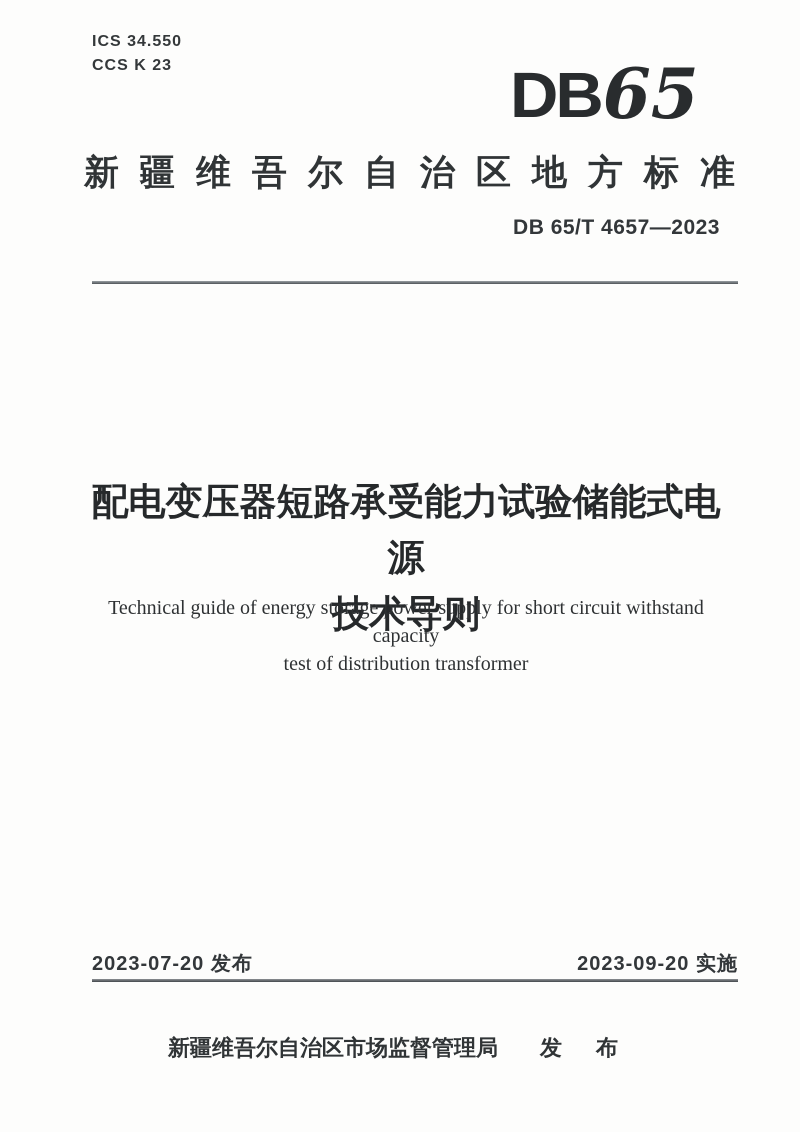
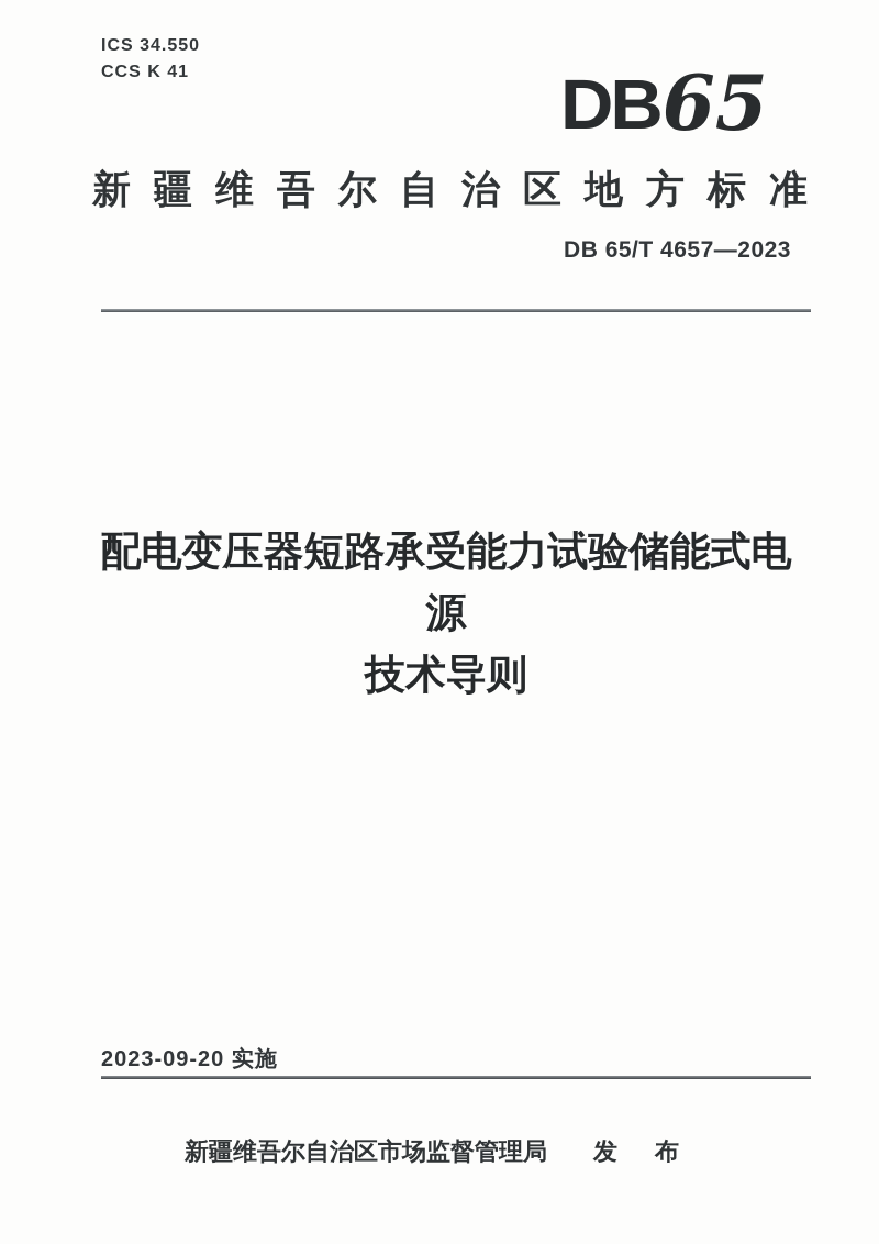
  ICS 34.550
- CCS K 23
+ CCS K 41
  DB65
  新疆维吾尔自治区地方标准
  DB 65/T 4657—2023
  配电变压器短路承受能力试验储能式电源
  技术导则
- Technical guide of energy storage power supply for short circuit withstand capacity
- test of distribution transformer
- 2023-07-20 发布
  2023-09-20 实施
  新疆维吾尔自治区市场监督管理局 发 布
